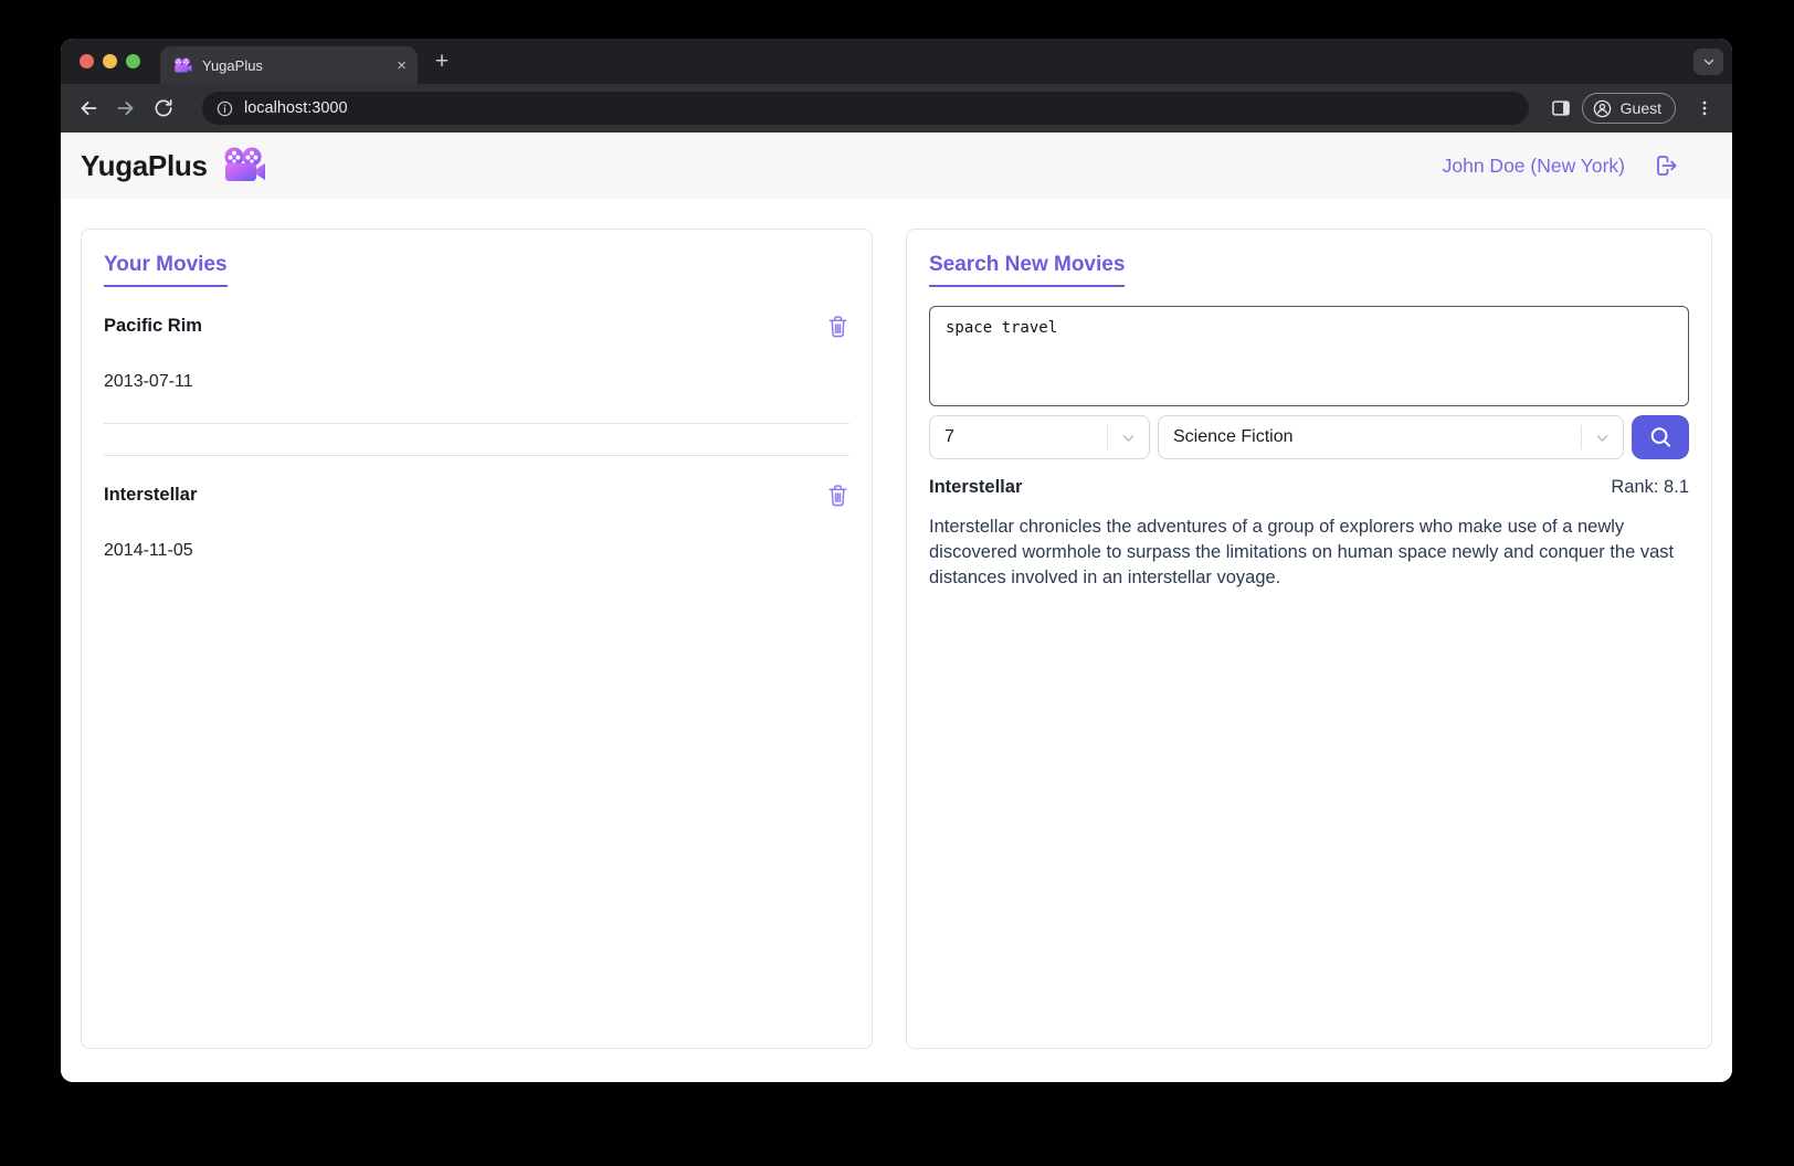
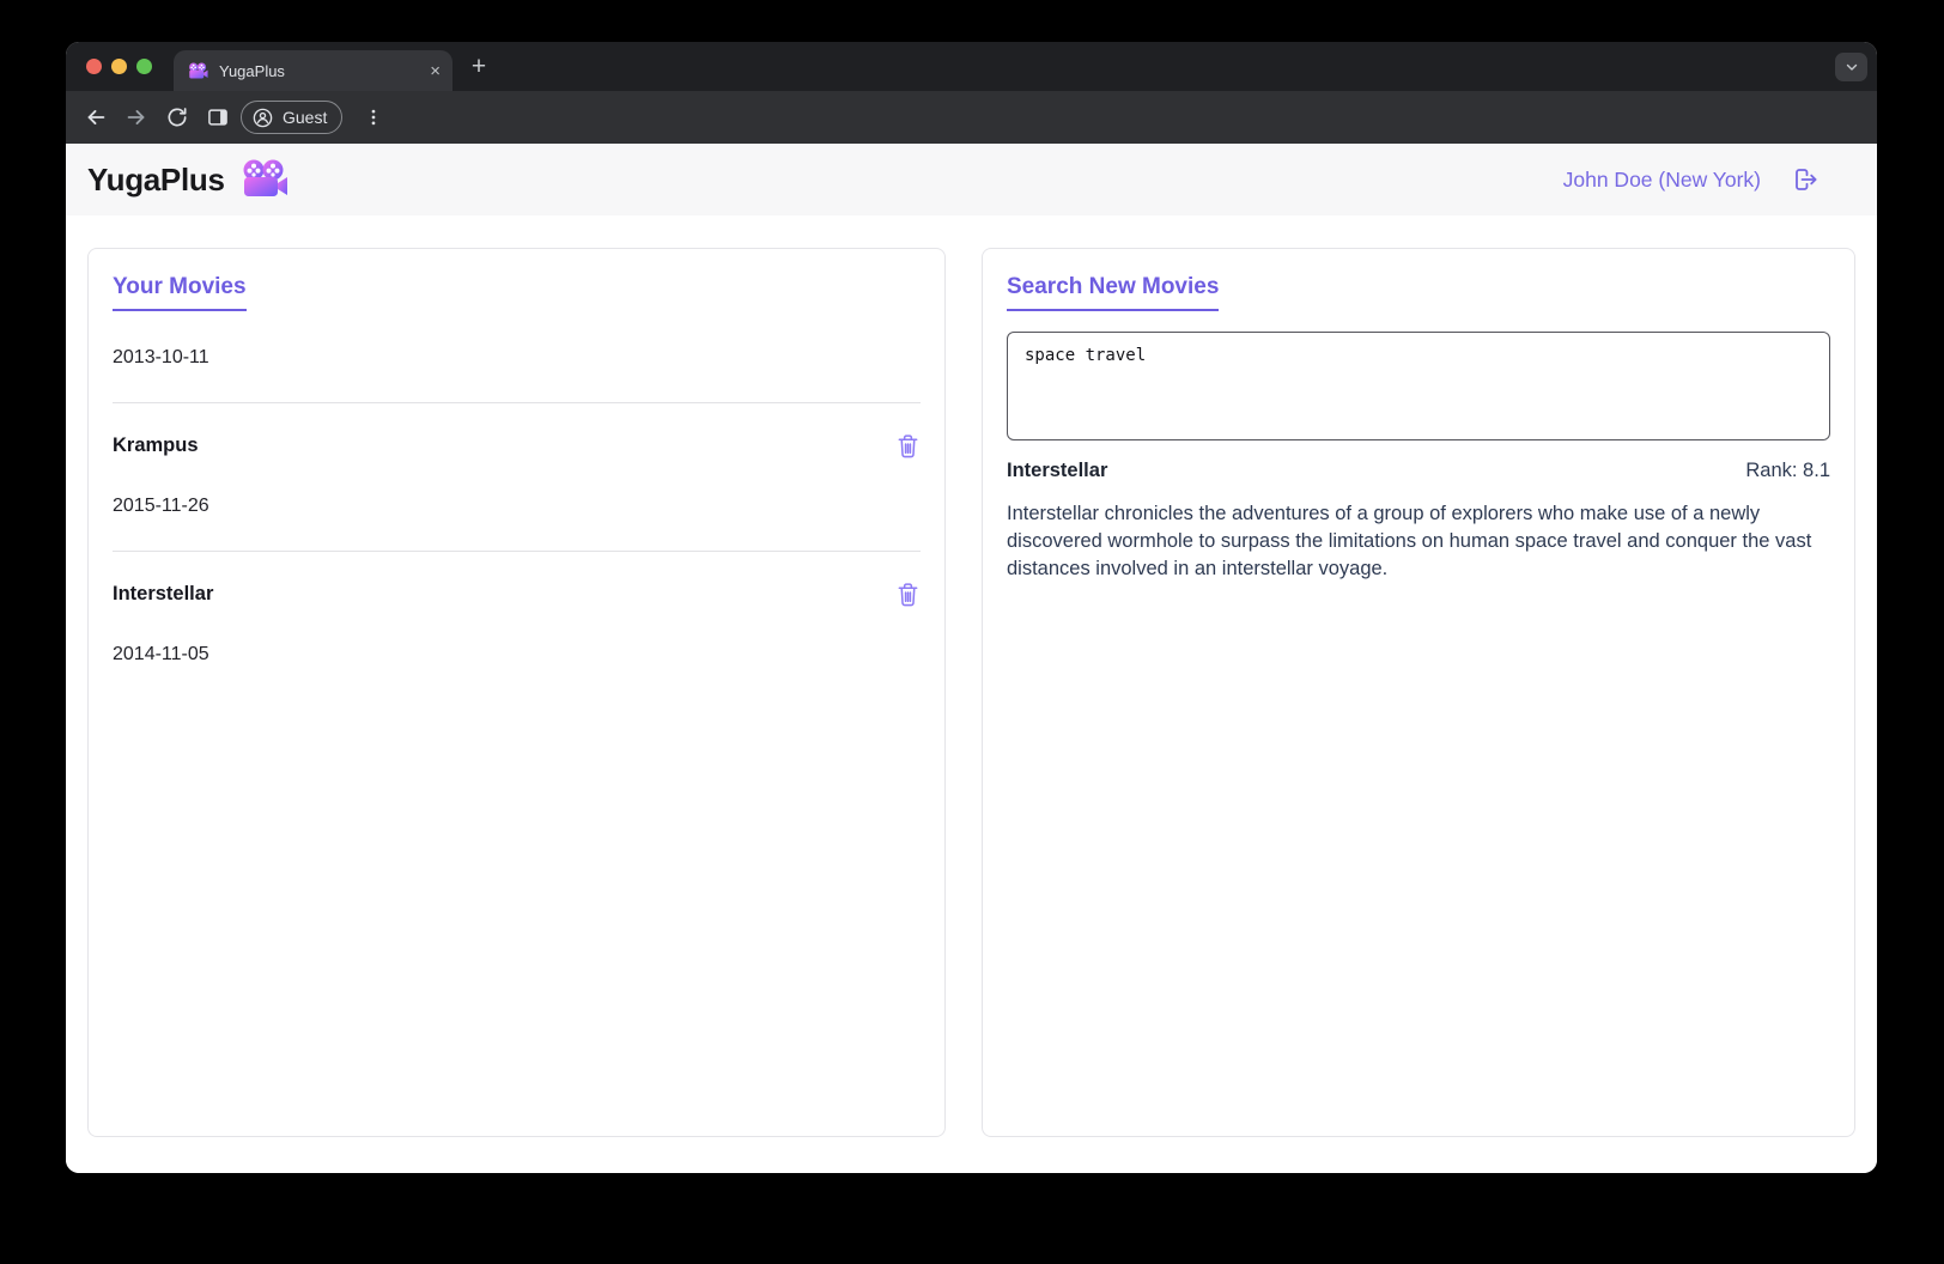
  YugaPlus
  ×
  +
- localhost:3000
  Guest
  YugaPlus
  John Doe (New York)
  Your Movies
- Pacific Rim
- 2013-07-11
+ 2013-10-11
+ Krampus
+ 2015-11-26
  Interstellar
  2014-11-05
  Search New Movies
  space travel
- 7
- Science Fiction
  Interstellar
  Rank: 8.1
- Interstellar chronicles the adventures of a group of explorers who make use of a newly discovered wormhole to surpass the limitations on human space newly and conquer the vast distances involved in an interstellar voyage.
+ Interstellar chronicles the adventures of a group of explorers who make use of a newly discovered wormhole to surpass the limitations on human space travel and conquer the vast distances involved in an interstellar voyage.
